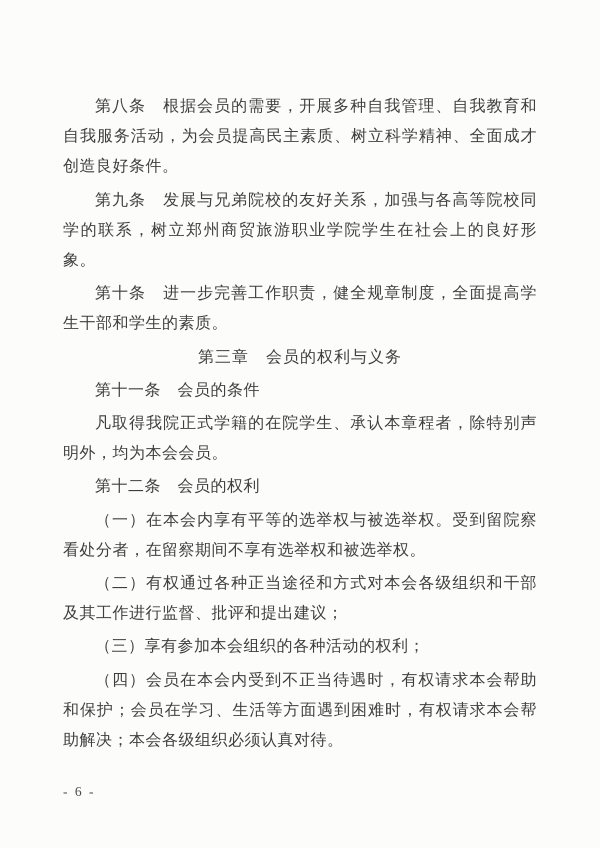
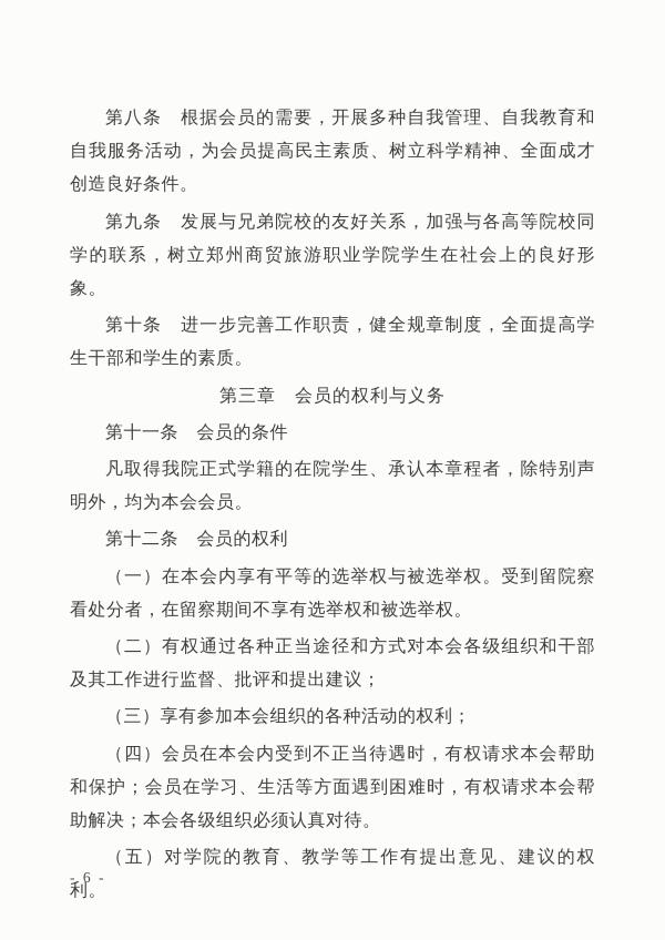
  第八条 根据会员的需要，开展多种自我管理、自我教育和自我服务活动，为会员提高民主素质、树立科学精神、全面成才创造良好条件。
  第九条 发展与兄弟院校的友好关系，加强与各高等院校同学的联系，树立郑州商贸旅游职业学院学生在社会上的良好形象。
  第十条 进一步完善工作职责，健全规章制度，全面提高学生干部和学生的素质。
  第三章 会员的权利与义务
  第十一条 会员的条件
  凡取得我院正式学籍的在院学生、承认本章程者，除特别声明外，均为本会会员。
  第十二条 会员的权利
  （一）在本会内享有平等的选举权与被选举权。受到留院察看处分者，在留察期间不享有选举权和被选举权。
  （二）有权通过各种正当途径和方式对本会各级组织和干部及其工作进行监督、批评和提出建议；
  （三）享有参加本会组织的各种活动的权利；
  （四）会员在本会内受到不正当待遇时，有权请求本会帮助和保护；会员在学习、生活等方面遇到困难时，有权请求本会帮助解决；本会各级组织必须认真对待。
+ （五）对学院的教育、教学等工作有提出意见、建议的权利。
  - 6 -
